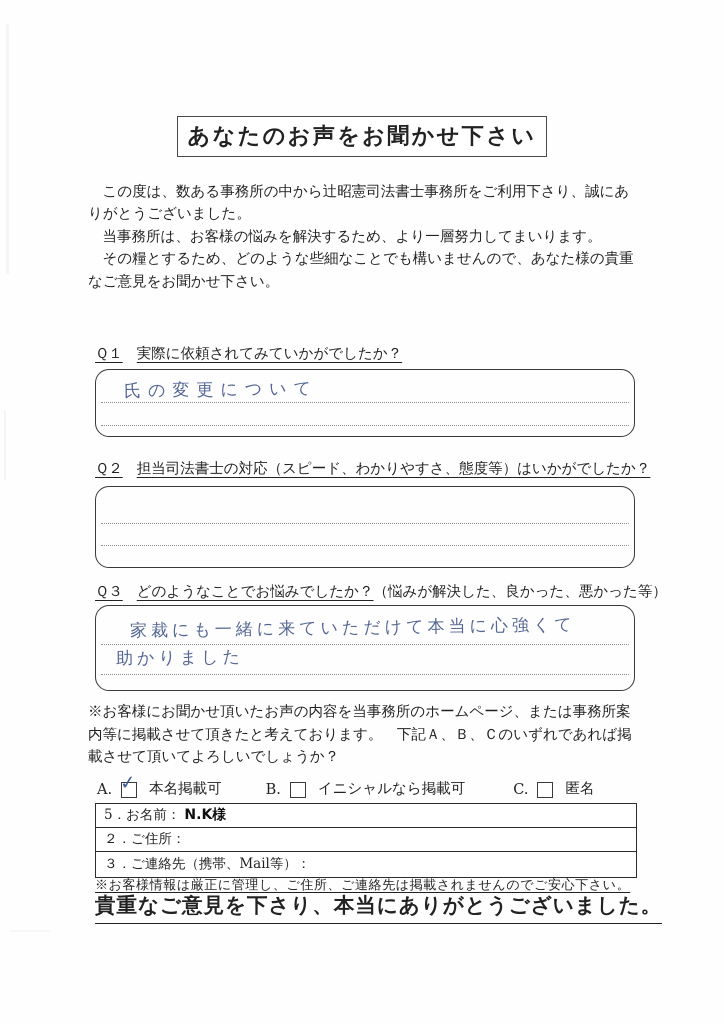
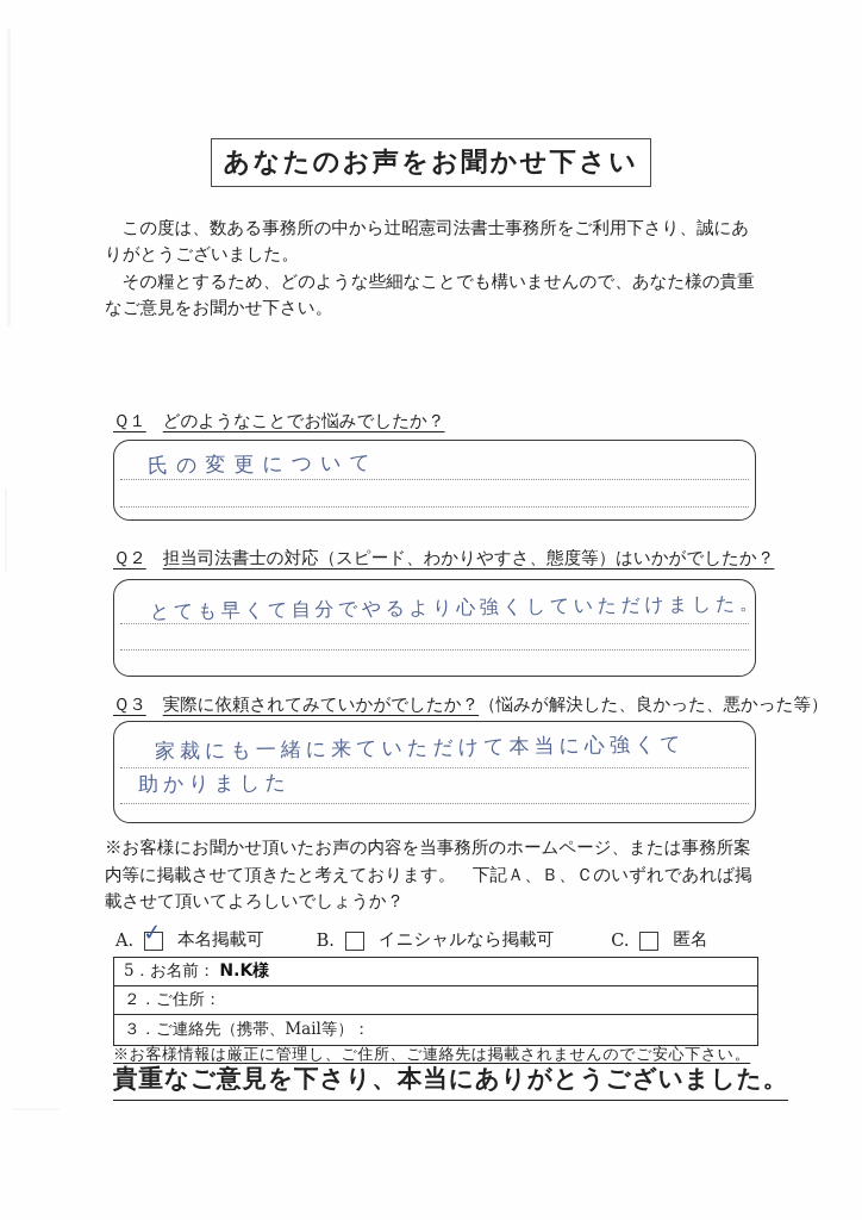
  あなたのお声をお聞かせ下さい
  この度は、数ある事務所の中から辻昭憲司法書士事務所をご利用下さり、誠にありがとうございました。
- 当事務所は、お客様の悩みを解決するため、より一層努力してまいります。
  その糧とするため、どのような些細なことでも構いませんので、あなた様の貴重なご意見をお聞かせ下さい。
- Ｑ１ 実際に依頼されてみていかがでしたか？
+ Ｑ１ どのようなことでお悩みでしたか？
  氏の変更について
  Ｑ２ 担当司法書士の対応（スピード、わかりやすさ、態度等）はいかがでしたか？
+ とても早くて自分でやるより心強くしていただけました。
- Ｑ３ どのようなことでお悩みでしたか？（悩みが解決した、良かった、悪かった等）
+ Ｑ３ 実際に依頼されてみていかがでしたか？（悩みが解決した、良かった、悪かった等）
  家裁にも一緒に来ていただけて本当に心強くて
  助かりました
  ※お客様にお聞かせ頂いたお声の内容を当事務所のホームページ、または事務所案内等に掲載させて頂きたと考えております。 下記Ａ、Ｂ、Ｃのいずれであれば掲載させて頂いてよろしいでしょうか？
  A.
  本名掲載可
  B.
  イニシャルなら掲載可
  C.
  匿名
  5．お名前：
  N.K様
  ２．ご住所：
  ３．ご連絡先（携帯、Mail等）：
  ※お客様情報は厳正に管理し、ご住所、ご連絡先は掲載されませんのでご安心下さい。
  貴重なご意見を下さり、本当にありがとうございました。
